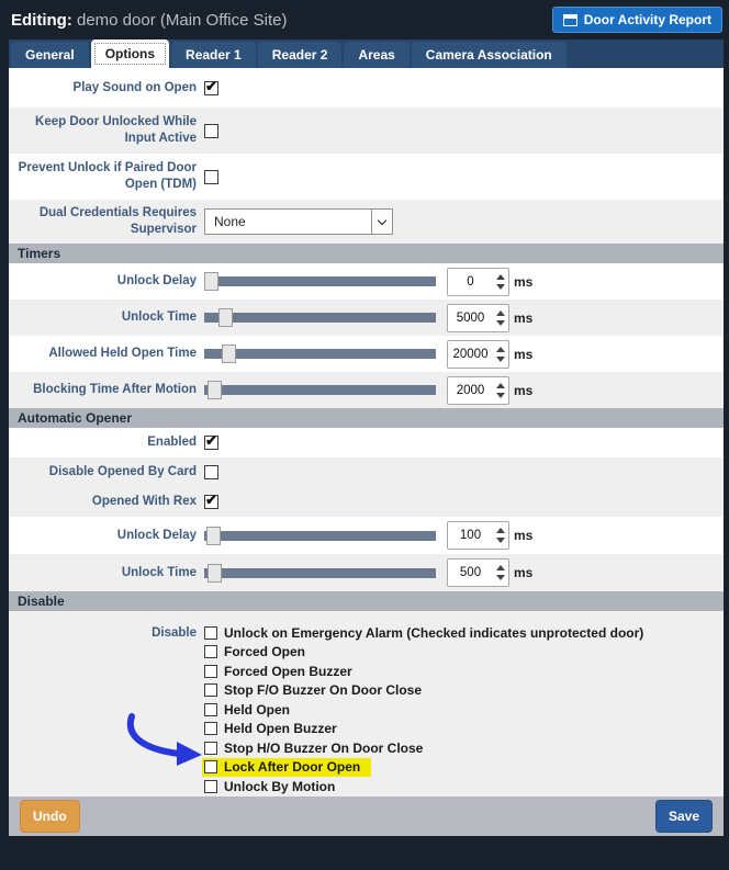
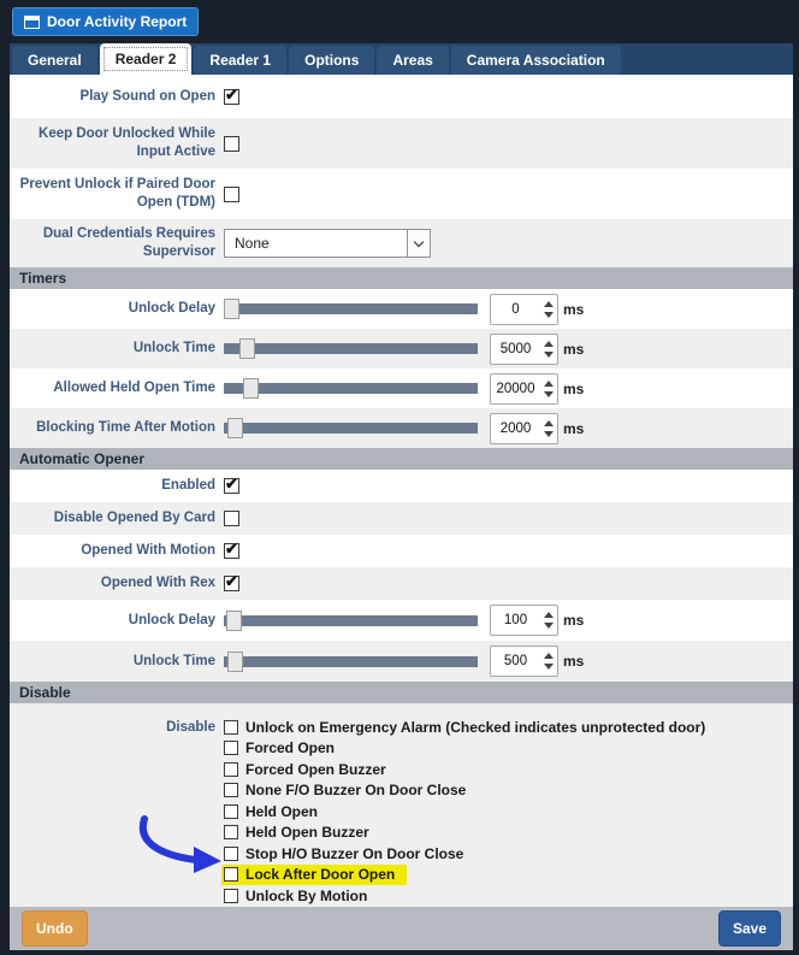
- Editing: demo door (Main Office Site)
  Door Activity Report
  General
- Options
+ Reader 2
  Reader 1
- Reader 2
+ Options
  Areas
  Camera Association
  Play Sound on Open
  Keep Door Unlocked While Input Active
  Prevent Unlock if Paired Door Open (TDM)
  Dual Credentials Requires Supervisor
  None
  Timers
  Unlock Delay
  0
  ms
  Unlock Time
  5000
  ms
  Allowed Held Open Time
  20000
  ms
  Blocking Time After Motion
  2000
  ms
  Automatic Opener
  Enabled
  Disable Opened By Card
+ Opened With Motion
  Opened With Rex
  Unlock Delay
  100
  ms
  Unlock Time
  500
  ms
  Disable
  Disable
  Unlock on Emergency Alarm (Checked indicates unprotected door)
  Forced Open
  Forced Open Buzzer
- Stop F/O Buzzer On Door Close
+ None F/O Buzzer On Door Close
  Held Open
  Held Open Buzzer
  Stop H/O Buzzer On Door Close
  Lock After Door Open
  Unlock By Motion
  Undo
  Save
